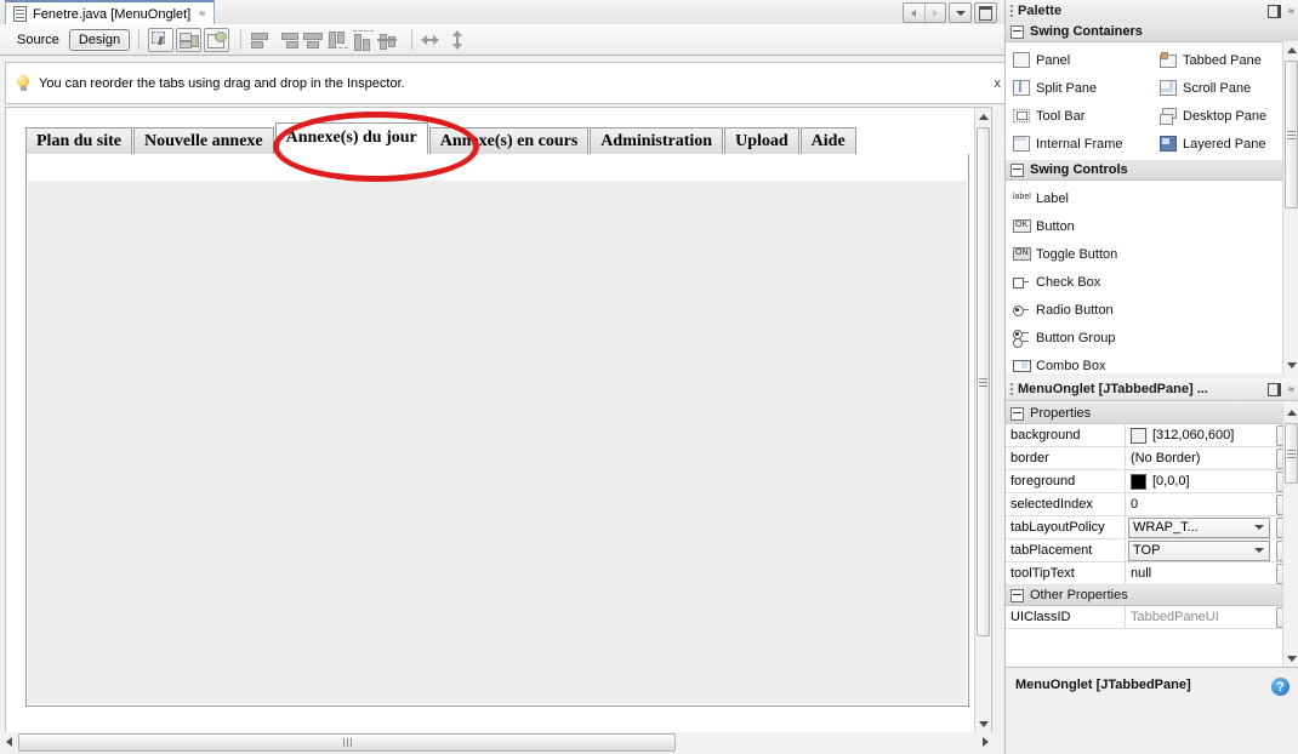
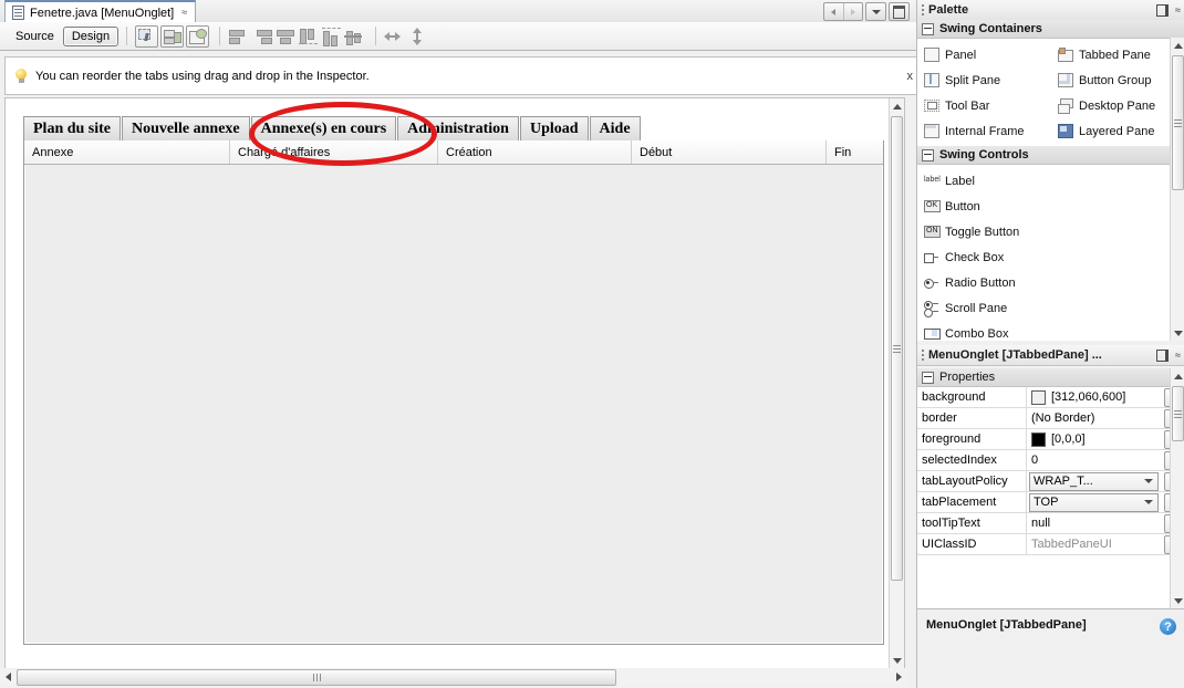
  Fenetre.java [MenuOnglet]
  ≈
  Source
  Design
  You can reorder the tabs using drag and drop in the Inspector.
  x
  Plan du site
  Nouvelle annexe
- Annexe(s) du jour
  Annexe(s) en cours
  Administration
  Upload
  Aide
+ Annexe
+ Chargé d'affaires
+ Création
+ Début
+ Fin
  Palette
  ≈
  Swing Containers
  Panel
  Tabbed Pane
  Split Pane
- Scroll Pane
+ Button Group
  Tool Bar
  Desktop Pane
  Internal Frame
  Layered Pane
  Swing Controls
  Label
  Button
  Toggle Button
  Check Box
  Radio Button
- Button Group
+ Scroll Pane
  Combo Box
  MenuOnglet [JTabbedPane] ...
  ≈
  Properties
  background
  [312,060,600]
  border
  (No Border)
  foreground
  [0,0,0]
  selectedIndex
  0
  tabLayoutPolicy
  WRAP_T...
  tabPlacement
  TOP
  toolTipText
  null
- Other Properties
  UIClassID
  TabbedPaneUI
  MenuOnglet [JTabbedPane]
  ?
